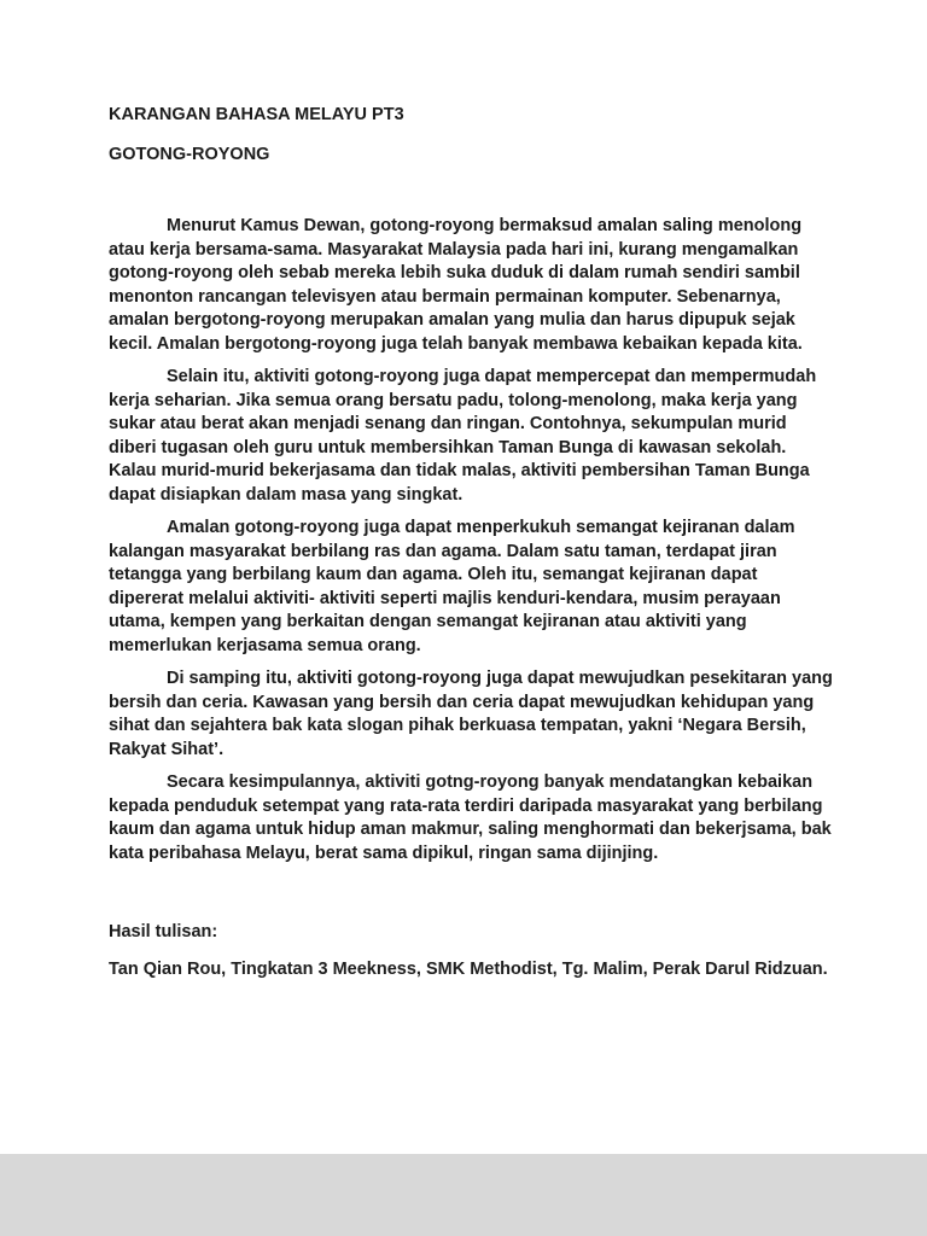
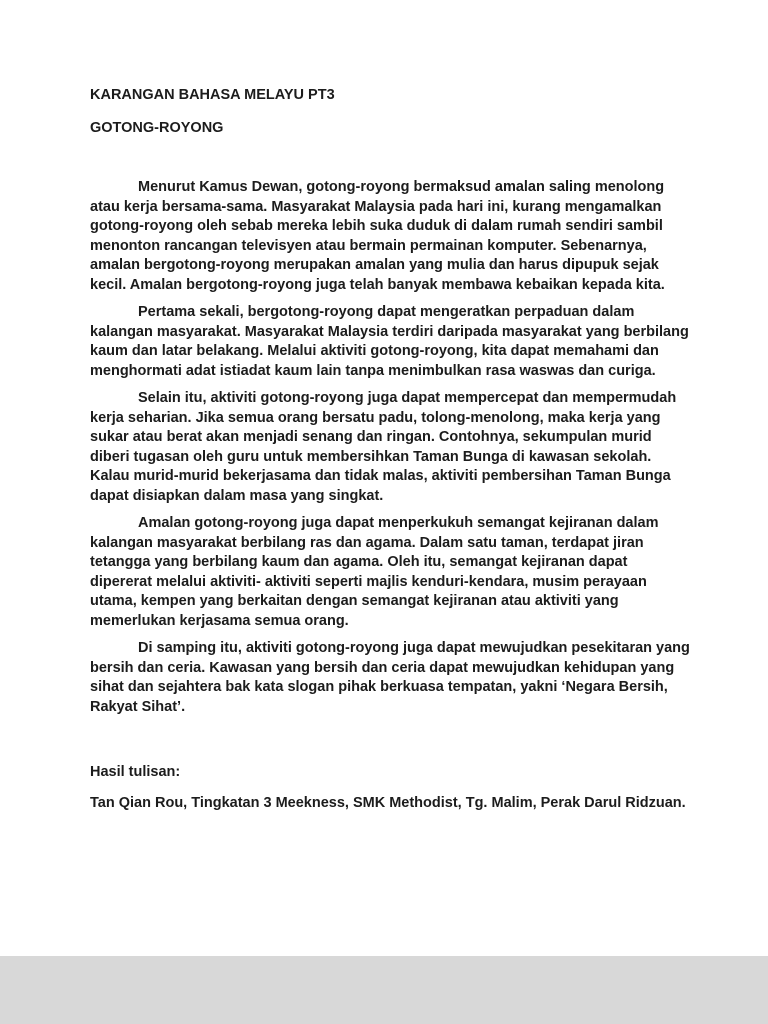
  KARANGAN BAHASA MELAYU PT3
  GOTONG-ROYONG
  Menurut Kamus Dewan, gotong-royong bermaksud amalan saling menolong atau kerja bersama-sama. Masyarakat Malaysia pada hari ini, kurang mengamalkan gotong-royong oleh sebab mereka lebih suka duduk di dalam rumah sendiri sambil menonton rancangan televisyen atau bermain permainan komputer. Sebenarnya, amalan bergotong-royong merupakan amalan yang mulia dan harus dipupuk sejak kecil. Amalan bergotong-royong juga telah banyak membawa kebaikan kepada kita.
+ Pertama sekali, bergotong-royong dapat mengeratkan perpaduan dalam kalangan masyarakat. Masyarakat Malaysia terdiri daripada masyarakat yang berbilang kaum dan latar belakang. Melalui aktiviti gotong-royong, kita dapat memahami dan menghormati adat istiadat kaum lain tanpa menimbulkan rasa waswas dan curiga.
  Selain itu, aktiviti gotong-royong juga dapat mempercepat dan mempermudah kerja seharian. Jika semua orang bersatu padu, tolong-menolong, maka kerja yang sukar atau berat akan menjadi senang dan ringan. Contohnya, sekumpulan murid diberi tugasan oleh guru untuk membersihkan Taman Bunga di kawasan sekolah. Kalau murid-murid bekerjasama dan tidak malas, aktiviti pembersihan Taman Bunga dapat disiapkan dalam masa yang singkat.
  Amalan gotong-royong juga dapat menperkukuh semangat kejiranan dalam kalangan masyarakat berbilang ras dan agama. Dalam satu taman, terdapat jiran tetangga yang berbilang kaum dan agama. Oleh itu, semangat kejiranan dapat dipererat melalui aktiviti- aktiviti seperti majlis kenduri-kendara, musim perayaan utama, kempen yang berkaitan dengan semangat kejiranan atau aktiviti yang memerlukan kerjasama semua orang.
  Di samping itu, aktiviti gotong-royong juga dapat mewujudkan pesekitaran yang bersih dan ceria. Kawasan yang bersih dan ceria dapat mewujudkan kehidupan yang sihat dan sejahtera bak kata slogan pihak berkuasa tempatan, yakni ‘Negara Bersih, Rakyat Sihat’.
- Secara kesimpulannya, aktiviti gotng-royong banyak mendatangkan kebaikan kepada penduduk setempat yang rata-rata terdiri daripada masyarakat yang berbilang kaum dan agama untuk hidup aman makmur, saling menghormati dan bekerjsama, bak kata peribahasa Melayu, berat sama dipikul, ringan sama dijinjing.
  Hasil tulisan:
  Tan Qian Rou, Tingkatan 3 Meekness, SMK Methodist, Tg. Malim, Perak Darul Ridzuan.
